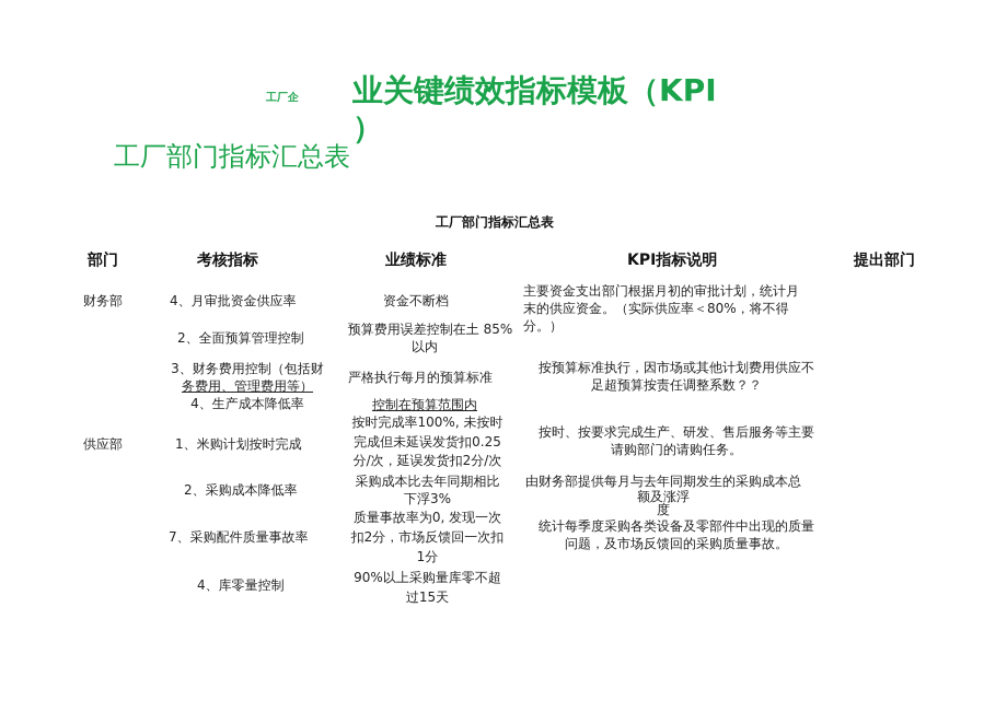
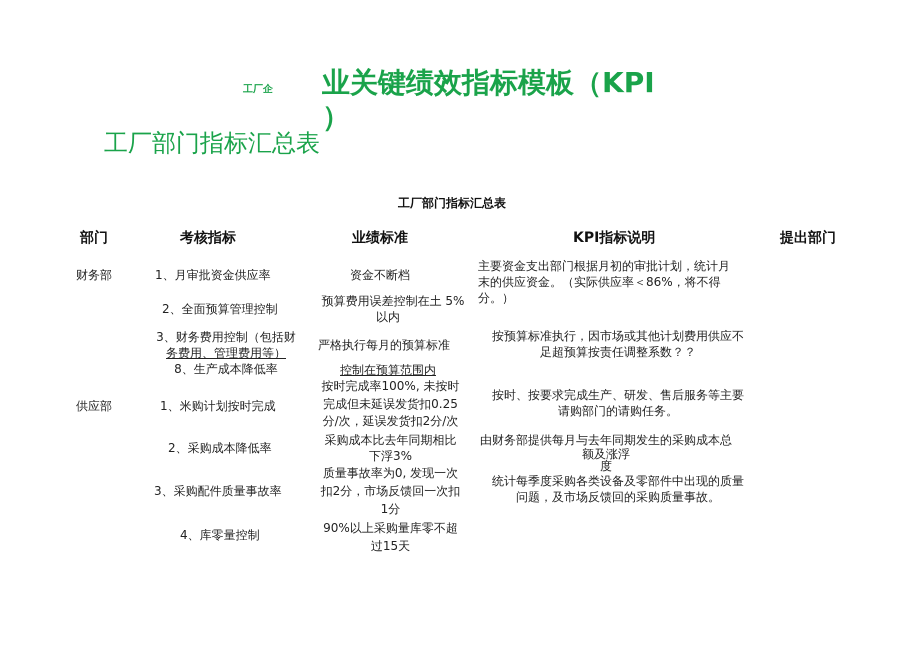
  工厂企
  业关键绩效指标模板（KPI
  ）
  工厂部门指标汇总表
  工厂部门指标汇总表
  部门
  考核指标
  业绩标准
  KPI指标说明
  提出部门
  财务部
- 4、月审批资金供应率
+ 1、月审批资金供应率
  资金不断档
  主要资金支出部门根据月初的审批计划，统计月
- 末的供应资金。（实际供应率＜80%，将不得
+ 末的供应资金。（实际供应率＜86%，将不得
  分。）
  2、全面预算管理控制
- 预算费用误差控制在土 85%
+ 预算费用误差控制在土 5%
  以内
  3、财务费用控制（包括财
  务费用、管理费用等）
  严格执行每月的预算标准
  按预算标准执行，因市场或其他计划费用供应不
  足超预算按责任调整系数？？
- 4、生产成本降低率
+ 8、生产成本降低率
  控制在预算范围内
  供应部
  1、米购计划按时完成
  按时完成率100%, 未按时
  完成但未延误发货扣0.25
  分/次，延误发货扣2分/次
  按时、按要求完成生产、研发、售后服务等主要
  请购部门的请购任务。
  2、采购成本降低率
  采购成本比去年同期相比
  下浮3%
  由财务部提供每月与去年同期发生的采购成本总
  额及涨浮
  度
- 7、采购配件质量事故率
+ 3、采购配件质量事故率
  质量事故率为0, 发现一次
  扣2分，市场反馈回一次扣
  1分
  统计每季度采购各类设备及零部件中出现的质量
  问题，及市场反馈回的采购质量事故。
  4、库零量控制
  90%以上采购量库零不超
  过15天
